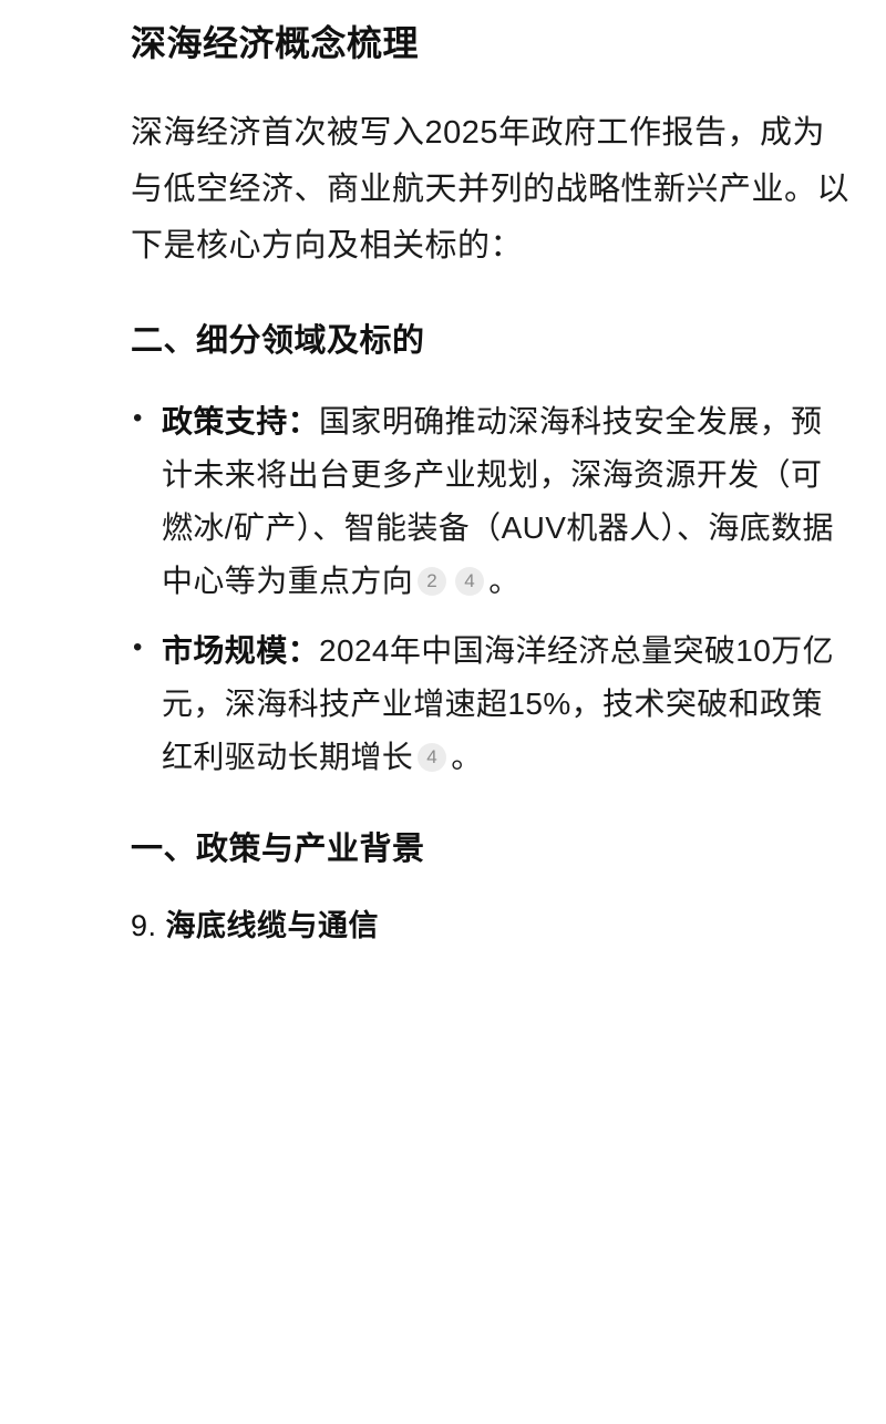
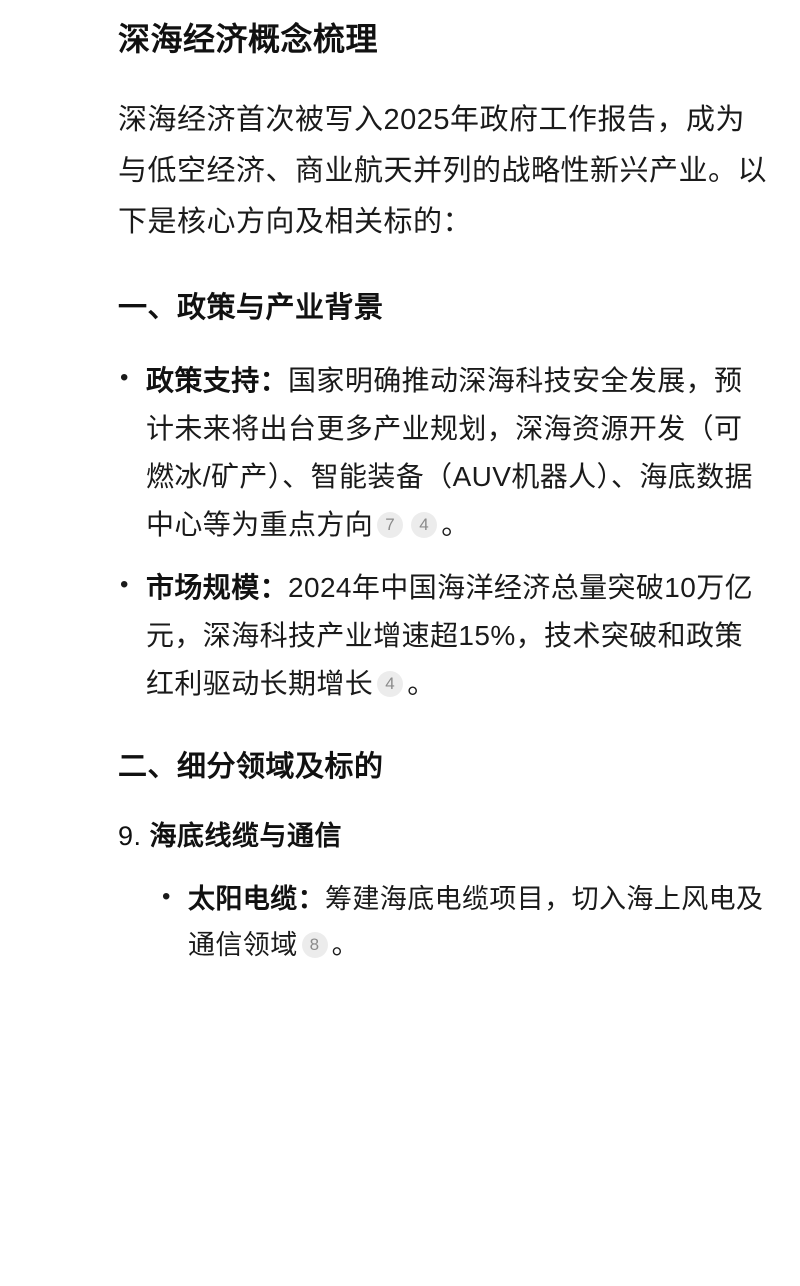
  深海经济概念梳理
  深海经济首次被写入2025年政府工作报告，成为与低空经济、商业航天并列的战略性新兴产业。以下是核心方向及相关标的：
- 二、细分领域及标的
+ 一、政策与产业背景
- 政策支持：国家明确推动深海科技安全发展，预计未来将出台更多产业规划，深海资源开发（可燃冰/矿产）、智能装备（AUV机器人）、海底数据中心等为重点方向 2 4 。
+ 政策支持：国家明确推动深海科技安全发展，预计未来将出台更多产业规划，深海资源开发（可燃冰/矿产）、智能装备（AUV机器人）、海底数据中心等为重点方向 7 4 。
  市场规模：2024年中国海洋经济总量突破10万亿元，深海科技产业增速超15%，技术突破和政策红利驱动长期增长 4 。
- 一、政策与产业背景
+ 二、细分领域及标的
  9. 海底线缆与通信
+ 太阳电缆：筹建海底电缆项目，切入海上风电及通信领域 8 。
